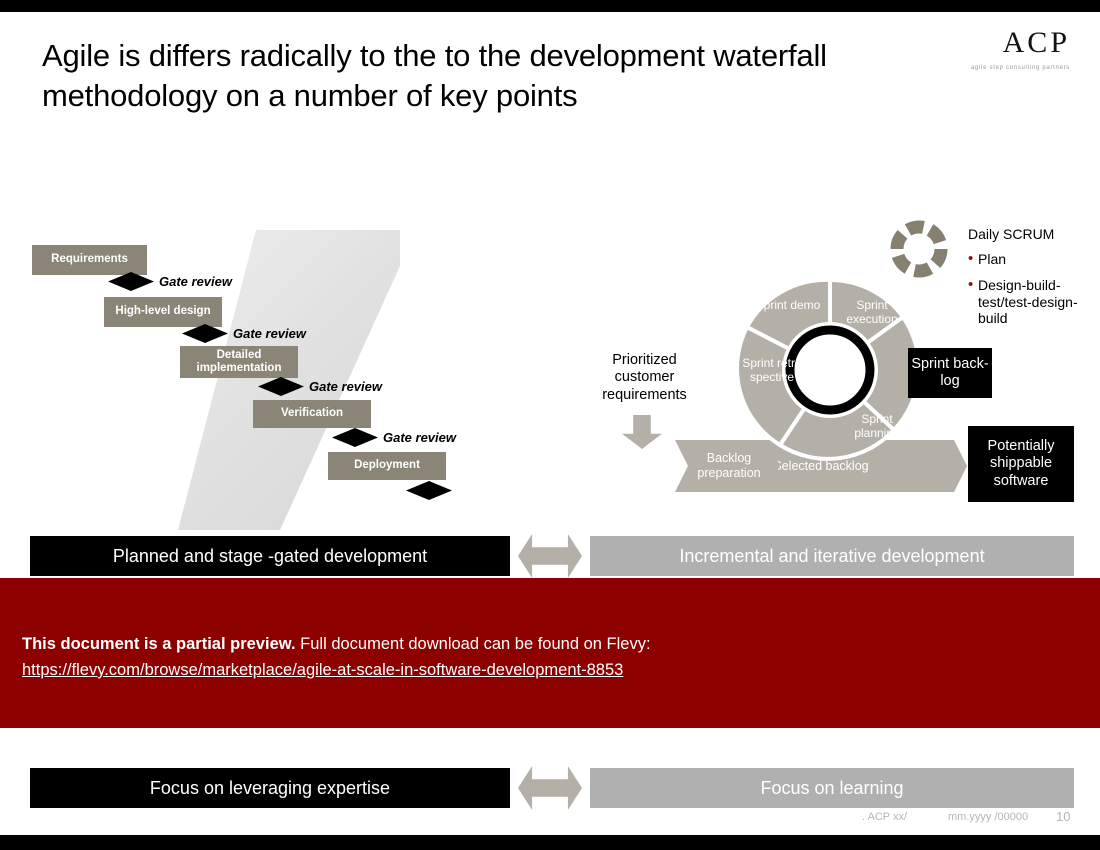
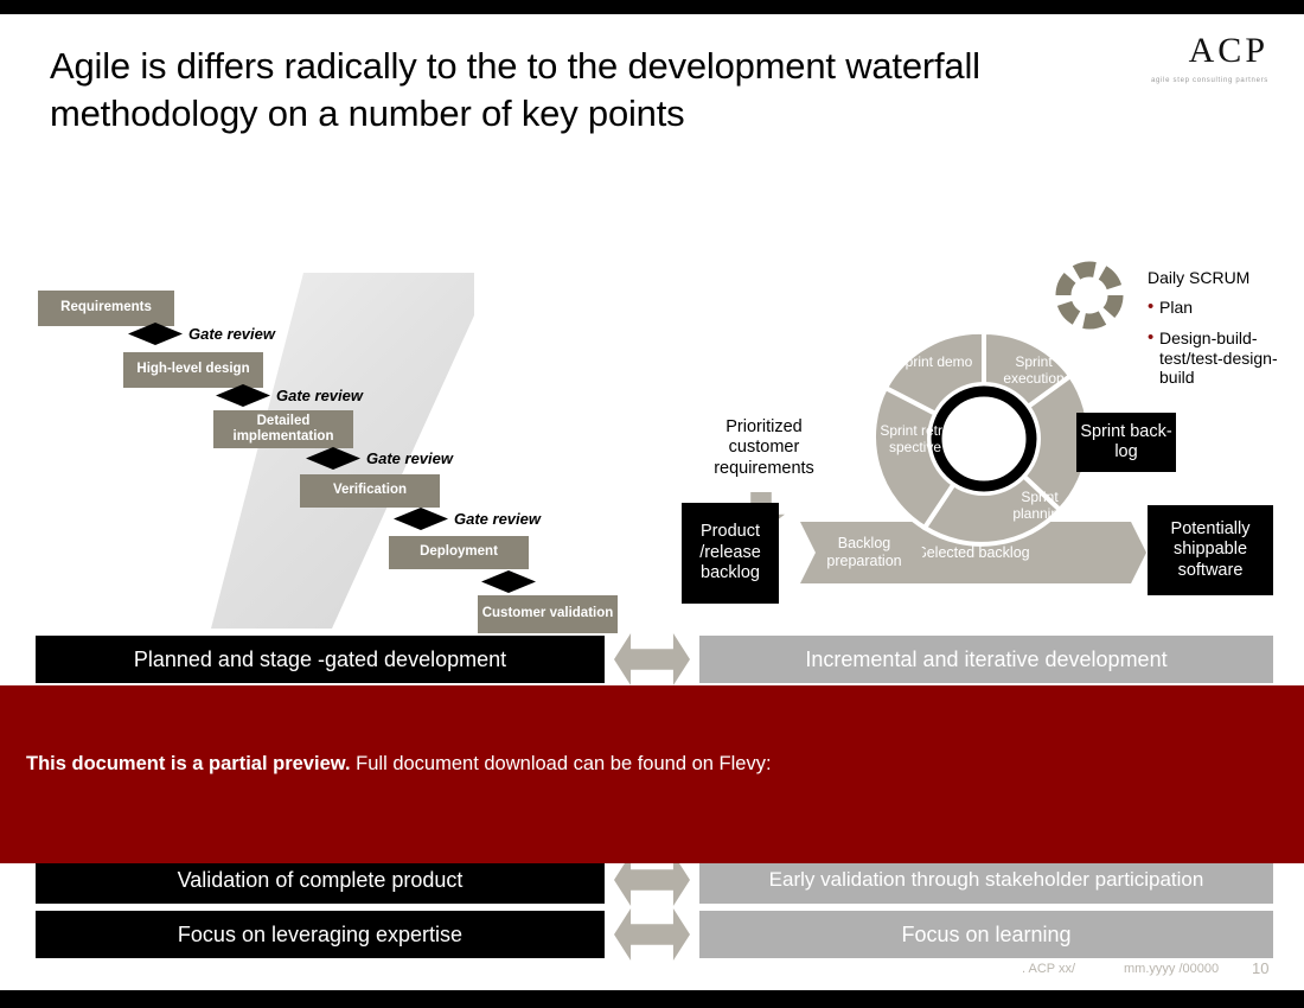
  Agile is differs radically to the to the development waterfall methodology on a number of key points
  ACP
  Requirements
  Gate review
  High-level design
  Gate review
  Detailed implementation
  Gate review
  Verification
  Gate review
  Deployment
+ Customer validation
  Prioritized customer requirements
+ Product /release backlog
  Backlog preparation
  elected backlog
  Sprint demo
  Sprint execution
  Sprint planning
  Sprint retro spective
  Daily SCRUM
  Plan
  Design-build-test/test-design-build
  Sprint back-log
  Potentially shippable software
  Planned and stage -gated development
  Incremental and iterative development
+ Validation of complete product
+ Early validation through stakeholder participation
  Focus on leveraging expertise
  Focus on learning
  This document is a partial preview. Full document download can be found on Flevy:
- https://flevy.com/browse/marketplace/agile-at-scale-in-software-development-8853
  . ACP xx/
  mm.yyyy /00000
  10
